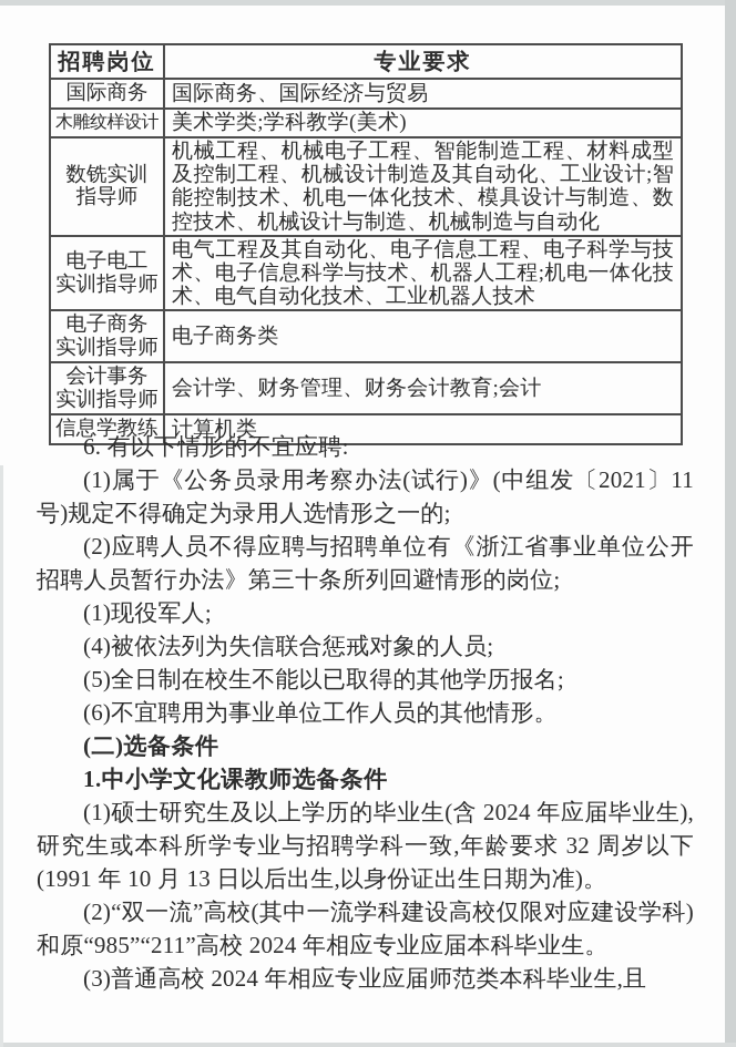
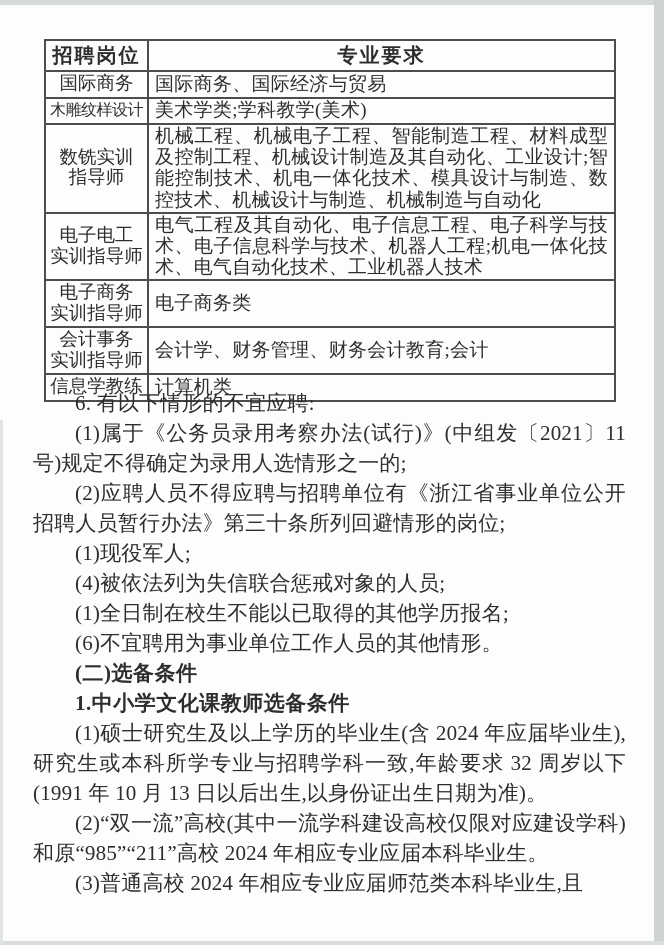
  招聘岗位	专业要求
  国际商务	国际商务、国际经济与贸易
  木雕纹样设计	美术学类;学科教学(美术)
  数铣实训 指导师	机械工程、机械电子工程、智能制造工程、材料成型及控制工程、机械设计制造及其自动化、工业设计;智能控制技术、机电一体化技术、模具设计与制造、数控技术、机械设计与制造、机械制造与自动化
  电子电工 实训指导师	电气工程及其自动化、电子信息工程、电子科学与技术、电子信息科学与技术、机器人工程;机电一体化技术、电气自动化技术、工业机器人技术
  电子商务 实训指导师	电子商务类
  会计事务 实训指导师	会计学、财务管理、财务会计教育;会计
  信息学教练	计算机类
  6. 有以下情形的不宜应聘:
  (1)属于《公务员录用考察办法(试行)》(中组发〔2021〕11 号)规定不得确定为录用人选情形之一的;
  (2)应聘人员不得应聘与招聘单位有《浙江省事业单位公开招聘人员暂行办法》第三十条所列回避情形的岗位;
  (1)现役军人;
  (4)被依法列为失信联合惩戒对象的人员;
- (5)全日制在校生不能以已取得的其他学历报名;
+ (1)全日制在校生不能以已取得的其他学历报名;
  (6)不宜聘用为事业单位工作人员的其他情形。
  (二)选备条件
  1.中小学文化课教师选备条件
  (1)硕士研究生及以上学历的毕业生(含 2024 年应届毕业生),研究生或本科所学专业与招聘学科一致,年龄要求 32 周岁以下(1991 年 10 月 13 日以后出生,以身份证出生日期为准)。
  (2)“双一流”高校(其中一流学科建设高校仅限对应建设学科)和原“985”“211”高校 2024 年相应专业应届本科毕业生。
  (3)普通高校 2024 年相应专业应届师范类本科毕业生,且
